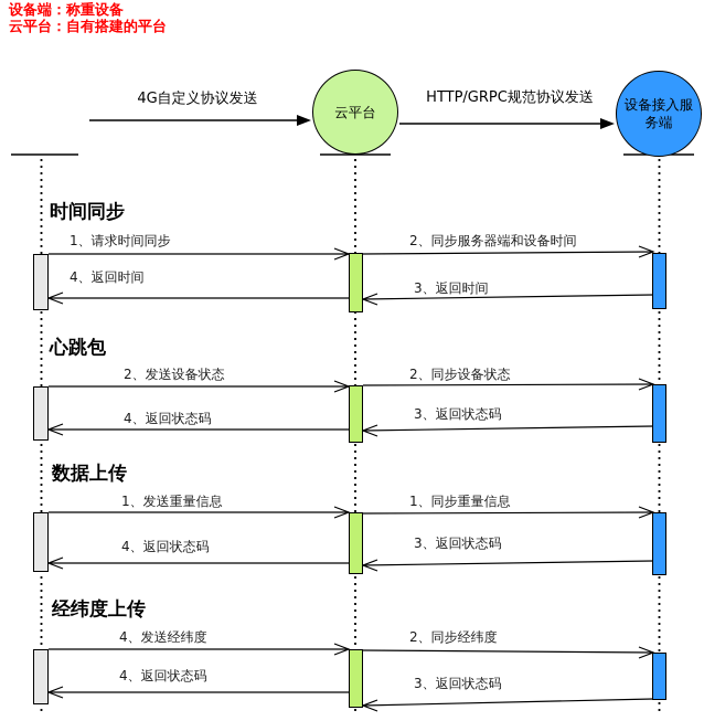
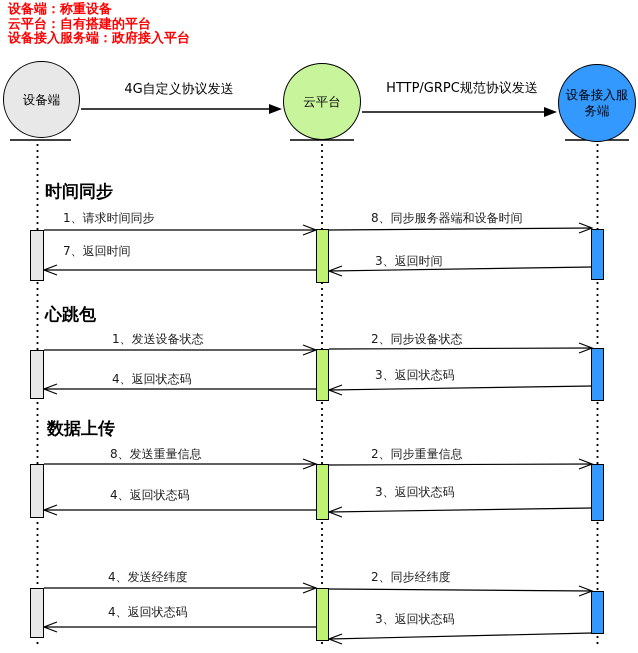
  设备端：称重设备
  云平台：自有搭建的平台
+ 设备接入服务端：政府接入平台
+ 设备端
  云平台
  设备接入服务端
  4G自定义协议发送
  HTTP/GRPC规范协议发送
  时间同步
  心跳包
  数据上传
- 经纬度上传
  1、请求时间同步
- 2、同步服务器端和设备时间
+ 8、同步服务器端和设备时间
  3、返回时间
- 4、返回时间
+ 7、返回时间
- 2、发送设备状态
+ 1、发送设备状态
  2、同步设备状态
  3、返回状态码
  4、返回状态码
- 1、发送重量信息
+ 8、发送重量信息
- 1、同步重量信息
+ 2、同步重量信息
  3、返回状态码
  4、返回状态码
  4、发送经纬度
  2、同步经纬度
  3、返回状态码
  4、返回状态码
